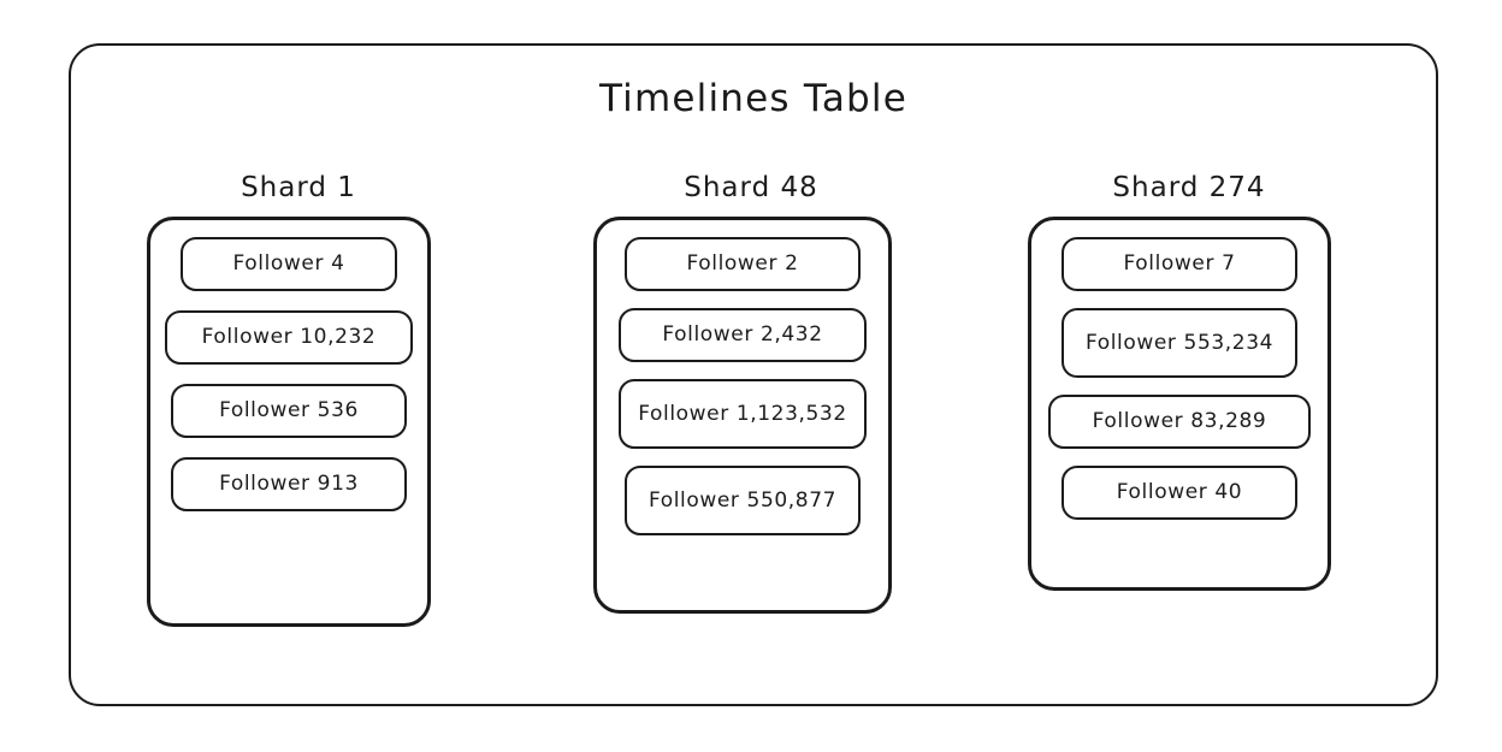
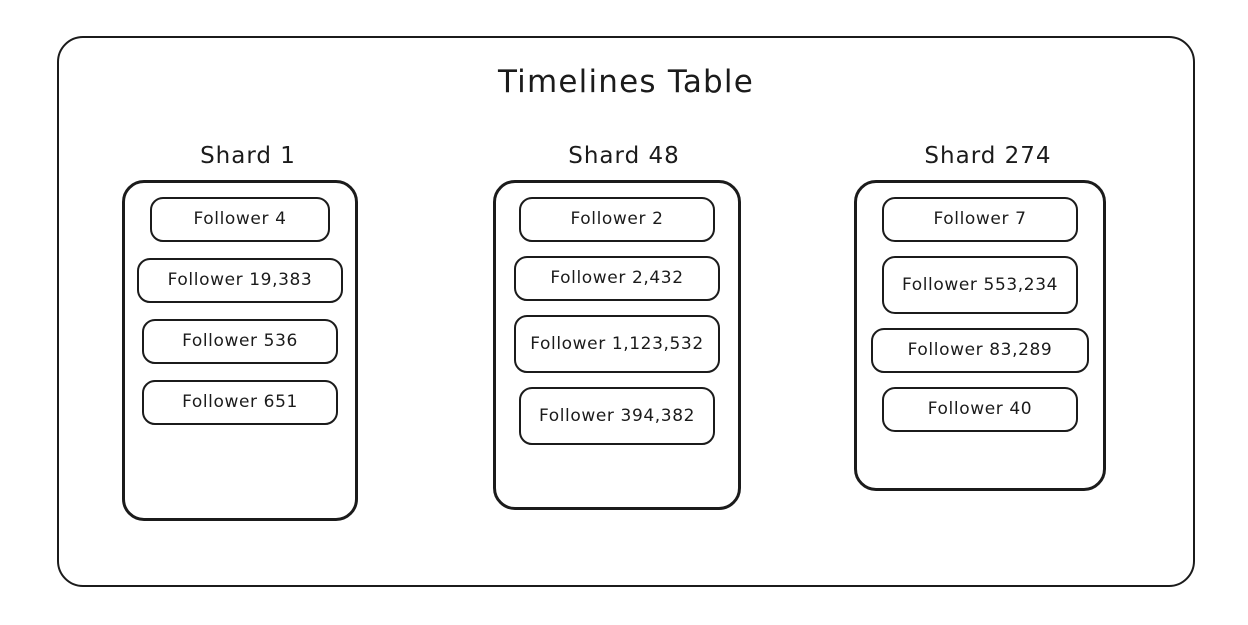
  Timelines Table
  Shard 1
  Follower 4
- Follower 10,232
+ Follower 19,383
  Follower 536
- Follower 913
+ Follower 651
  Shard 48
  Follower 2
  Follower 2,432
  Follower 1,123,532
- Follower 550,877
+ Follower 394,382
  Shard 274
  Follower 7
  Follower 553,234
  Follower 83,289
  Follower 40
